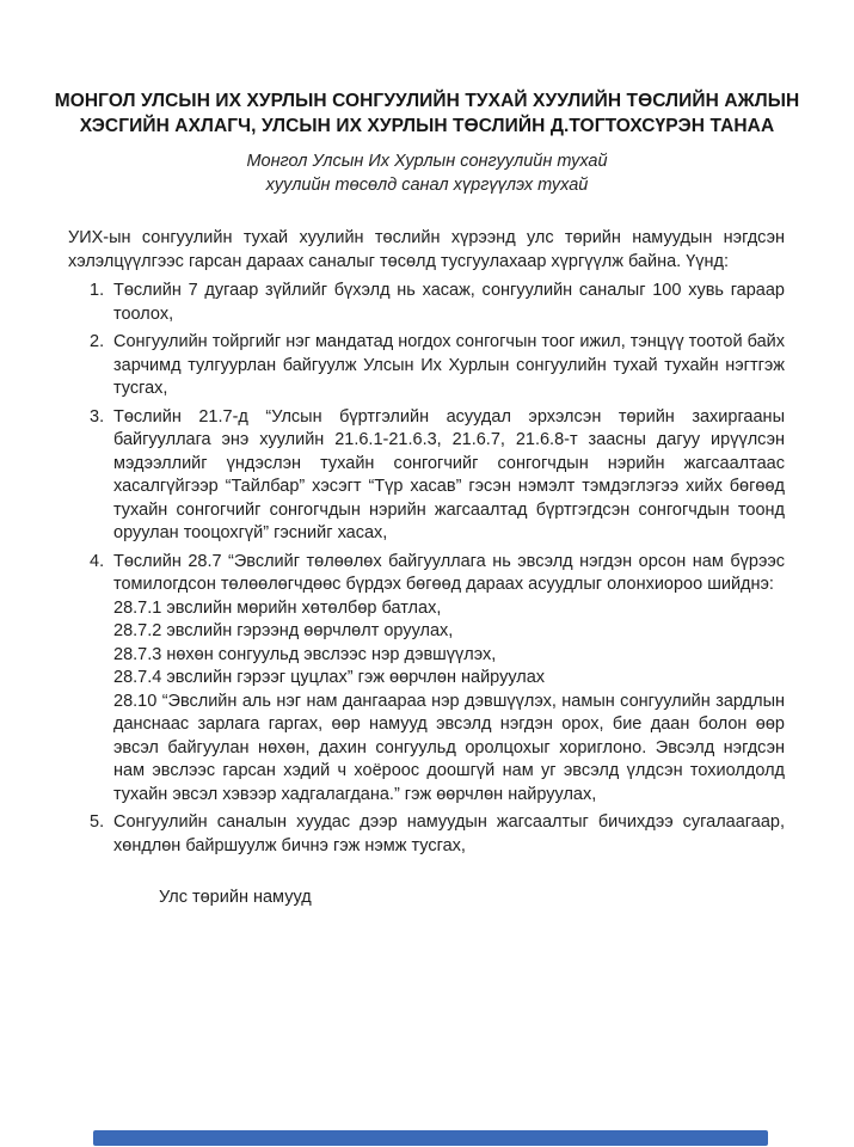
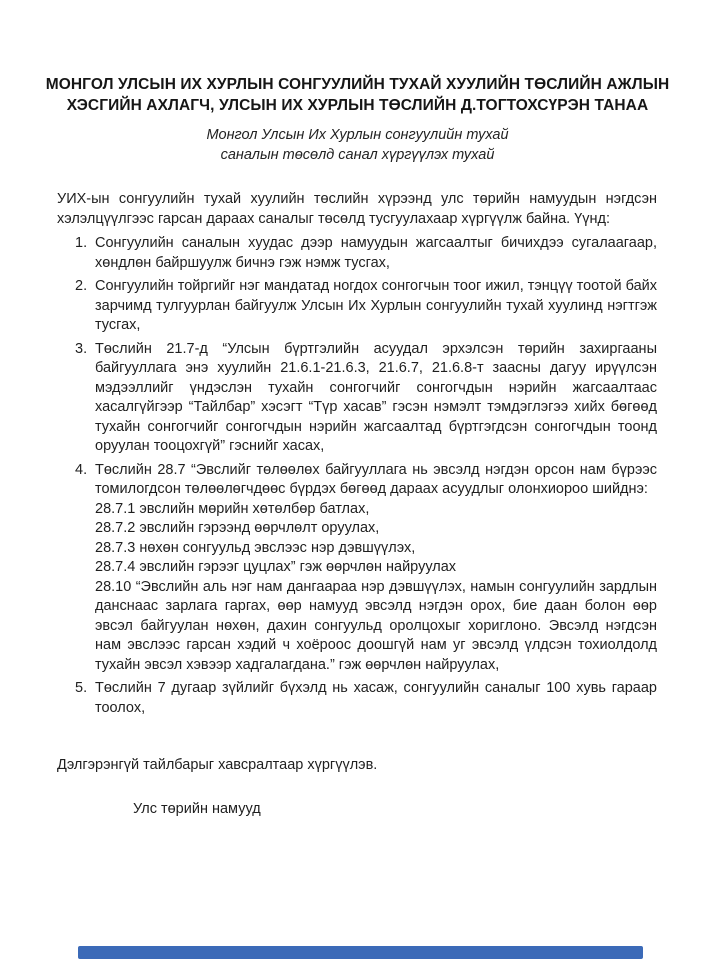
  МОНГОЛ УЛСЫН ИХ ХУРЛЫН СОНГУУЛИЙН ТУХАЙ ХУУЛИЙН ТӨСЛИЙН АЖЛЫН ХЭСГИЙН АХЛАГЧ, УЛСЫН ИХ ХУРЛЫН ТӨСЛИЙН Д.ТОГТОХСҮРЭН ТАНАА
  Монгол Улсын Их Хурлын сонгуулийн тухай
- хуулийн төсөлд санал хүргүүлэх тухай
+ саналын төсөлд санал хүргүүлэх тухай
  УИХ-ын сонгуулийн тухай хуулийн төслийн хүрээнд улс төрийн намуудын нэгдсэн хэлэлцүүлгээс гарсан дараах саналыг төсөлд тусгуулахаар хүргүүлж байна. Үүнд:
  1.
- Төслийн 7 дугаар зүйлийг бүхэлд нь хасаж, сонгуулийн саналыг 100 хувь гараар тоолох,
+ Сонгуулийн саналын хуудас дээр намуудын жагсаалтыг бичихдээ сугалаагаар, хөндлөн байршуулж бичнэ гэж нэмж тусгах,
  2.
- Сонгуулийн тойргийг нэг мандатад ногдох сонгогчын тоог ижил, тэнцүү тоотой байх зарчимд тулгуурлан байгуулж Улсын Их Хурлын сонгуулийн тухай тухайн нэгтгэж тусгах,
+ Сонгуулийн тойргийг нэг мандатад ногдох сонгогчын тоог ижил, тэнцүү тоотой байх зарчимд тулгуурлан байгуулж Улсын Их Хурлын сонгуулийн тухай хуулинд нэгтгэж тусгах,
  3.
  Төслийн 21.7-д “Улсын бүртгэлийн асуудал эрхэлсэн төрийн захиргааны байгууллага энэ хуулийн 21.6.1-21.6.3, 21.6.7, 21.6.8-т заасны дагуу ирүүлсэн мэдээллийг үндэслэн тухайн сонгогчийг сонгогчдын нэрийн жагсаалтаас хасалгүйгээр “Тайлбар” хэсэгт “Түр хасав” гэсэн нэмэлт тэмдэглэгээ хийх бөгөөд тухайн сонгогчийг сонгогчдын нэрийн жагсаалтад бүртгэгдсэн сонгогчдын тоонд оруулан тооцохгүй” гэснийг хасах,
  4.
  Төслийн 28.7 “Эвслийг төлөөлөх байгууллага нь эвсэлд нэгдэн орсон нам бүрээс томилогдсон төлөөлөгчдөөс бүрдэх бөгөөд дараах асуудлыг олонхиороо шийднэ:
  28.7.1 эвслийн мөрийн хөтөлбөр батлах,
  28.7.2 эвслийн гэрээнд өөрчлөлт оруулах,
  28.7.3 нөхөн сонгуульд эвслээс нэр дэвшүүлэх,
  28.7.4 эвслийн гэрээг цуцлах” гэж өөрчлөн найруулах
  28.10 “Эвслийн аль нэг нам дангаараа нэр дэвшүүлэх, намын сонгуулийн зардлын данснаас зарлага гаргах, өөр намууд эвсэлд нэгдэн орох, бие даан болон өөр эвсэл байгуулан нөхөн, дахин сонгуульд оролцохыг хориглоно. Эвсэлд нэгдсэн нам эвслээс гарсан хэдий ч хоёроос доошгүй нам уг эвсэлд үлдсэн тохиолдолд тухайн эвсэл хэвээр хадгалагдана.” гэж өөрчлөн найруулах,
  5.
- Сонгуулийн саналын хуудас дээр намуудын жагсаалтыг бичихдээ сугалаагаар, хөндлөн байршуулж бичнэ гэж нэмж тусгах,
+ Төслийн 7 дугаар зүйлийг бүхэлд нь хасаж, сонгуулийн саналыг 100 хувь гараар тоолох,
+ Дэлгэрэнгүй тайлбарыг хавсралтаар хүргүүлэв.
  Улс төрийн намууд
